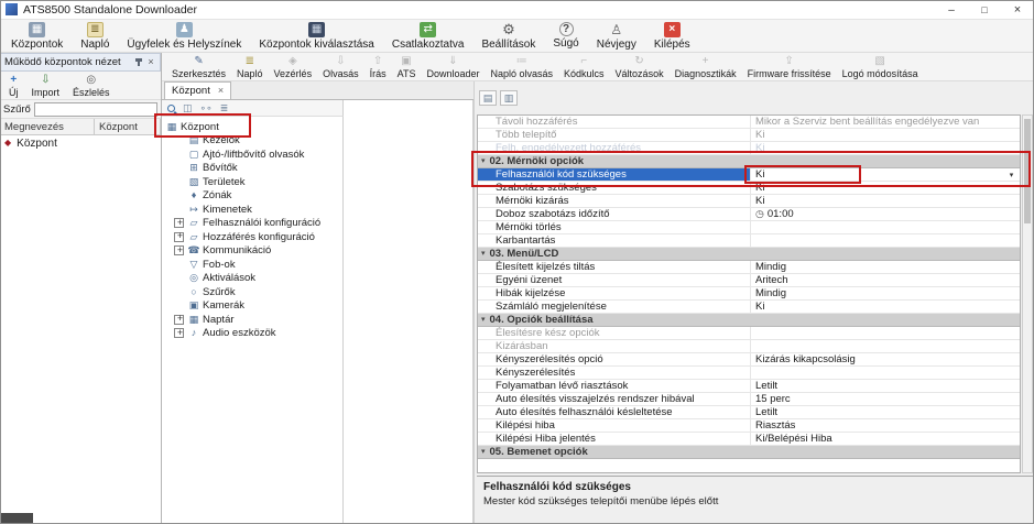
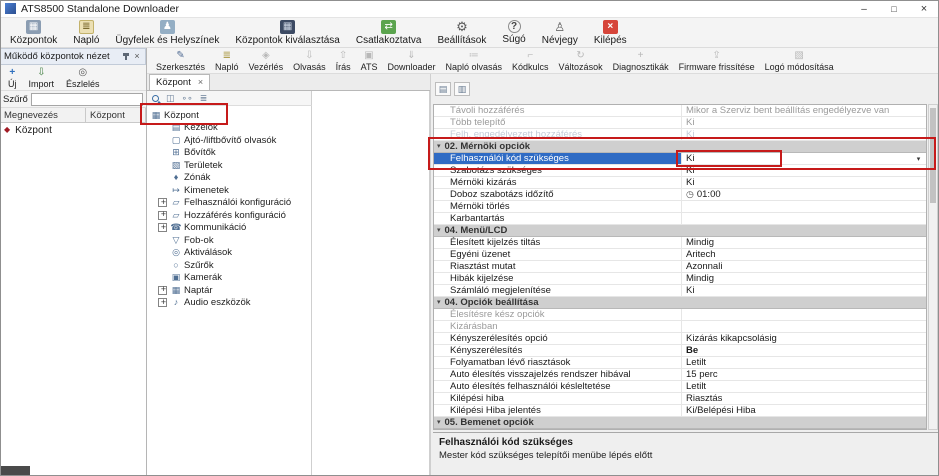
  ATS8500 Standalone Downloader
  Központok
  Napló
  Ügyfelek és Helyszínek
  Központok kiválasztása
  Csatlakoztatva
  Beállítások
  Súgó
  Névjegy
  Kilépés
  Működő központok nézet
  Új
  Import
  Észlelés
  Szűrő
  Megnevezés
  Központ
  Központ
  Szerkesztés
  Napló
  Vezérlés
  Olvasás
  Írás
  ATS
  Downloader
  Napló olvasás
  Kódkulcs
  Változások
  Diagnosztikák
  Firmware frissítése
  Logó módosítása
  Központ
  Központ
  Kezelők
  Ajtó-/liftbővítő olvasók
  Bővítők
  Területek
  Zónák
  Kimenetek
  Felhasználói konfiguráció
  Hozzáférés konfiguráció
  Kommunikáció
  Fob-ok
  Aktiválások
  Szűrők
  Kamerák
  Naptár
  Audio eszközök
  Távoli hozzáférés
  Mikor a Szerviz bent beállítás engedélyezve van
  Több telepítő
  Ki
  Felh. engedélyezett hozzáférés
  Ki
  02. Mérnöki opciók
  Felhasználói kód szükséges
  Ki
  Szabotázs szükséges
  Ki
  Mérnöki kizárás
  Ki
  Doboz szabotázs időzítő
  01:00
  Mérnöki törlés
  Karbantartás
- 03. Menü/LCD
+ 04. Menü/LCD
  Élesített kijelzés tiltás
  Mindig
  Egyéni üzenet
  Aritech
+ Riasztást mutat
+ Azonnali
  Hibák kijelzése
  Mindig
  Számláló megjelenítése
  Ki
  04. Opciók beállítása
  Élesítésre kész opciók
  Kizárásban
  Kényszerélesítés opció
  Kizárás kikapcsolásig
  Kényszerélesítés
+ Be
  Folyamatban lévő riasztások
  Letilt
  Auto élesítés visszajelzés rendszer hibával
  15 perc
  Auto élesítés felhasználói késleltetése
  Letilt
  Kilépési hiba
  Riasztás
  Kilépési Hiba jelentés
  Ki/Belépési Hiba
  05. Bemenet opciók
  Felhasználói kód szükséges
  Mester kód szükséges telepítői menübe lépés előtt
